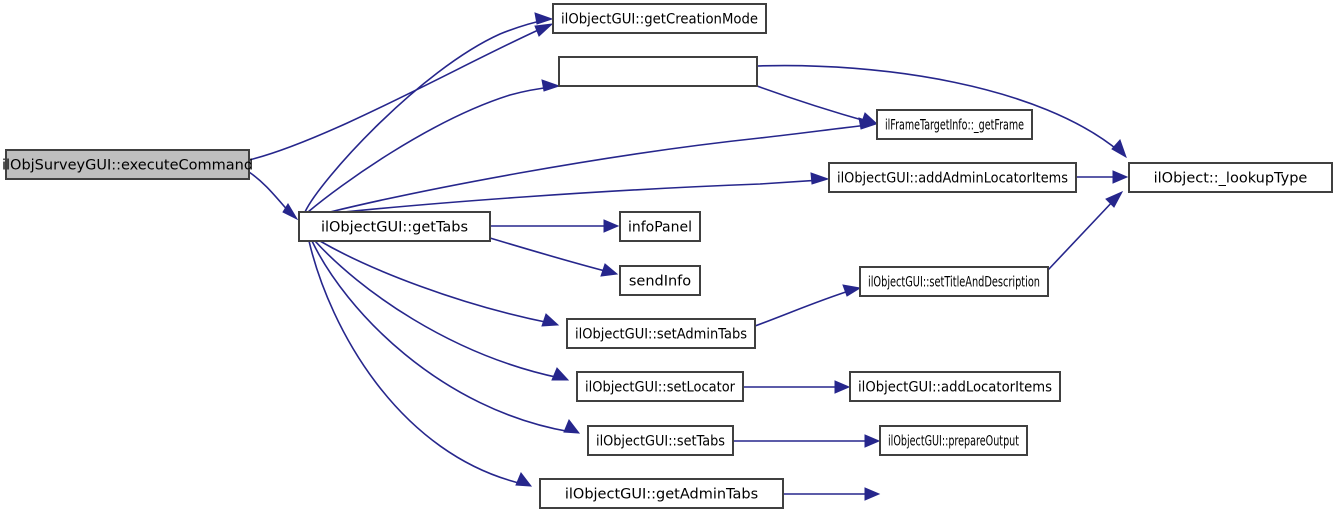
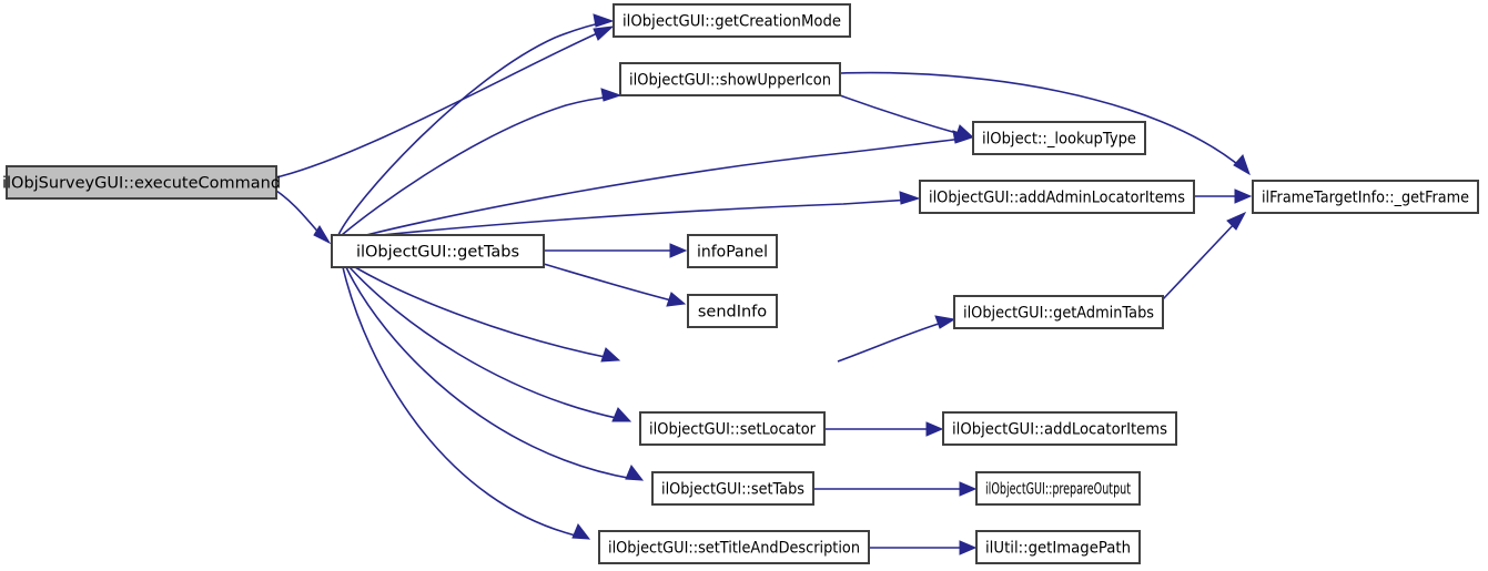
  ilObjSurveyGUI::executeCommand
  ilObjectGUI::getCreationMode
+ ilObjectGUI::showUpperIcon
- ilFrameTargetInfo::_getFrame
+ ilObject::_lookupType
  ilObjectGUI::addAdminLocatorItems
- ilObject::_lookupType
+ ilFrameTargetInfo::_getFrame
  ilObjectGUI::getTabs
  infoPanel
  sendInfo
- ilObjectGUI::setTitleAndDescription
+ ilObjectGUI::getAdminTabs
- ilObjectGUI::setAdminTabs
  ilObjectGUI::setLocator
  ilObjectGUI::addLocatorItems
  ilObjectGUI::setTabs
  ilObjectGUI::prepareOutput
- ilObjectGUI::getAdminTabs
+ ilObjectGUI::setTitleAndDescription
+ ilUtil::getImagePath
